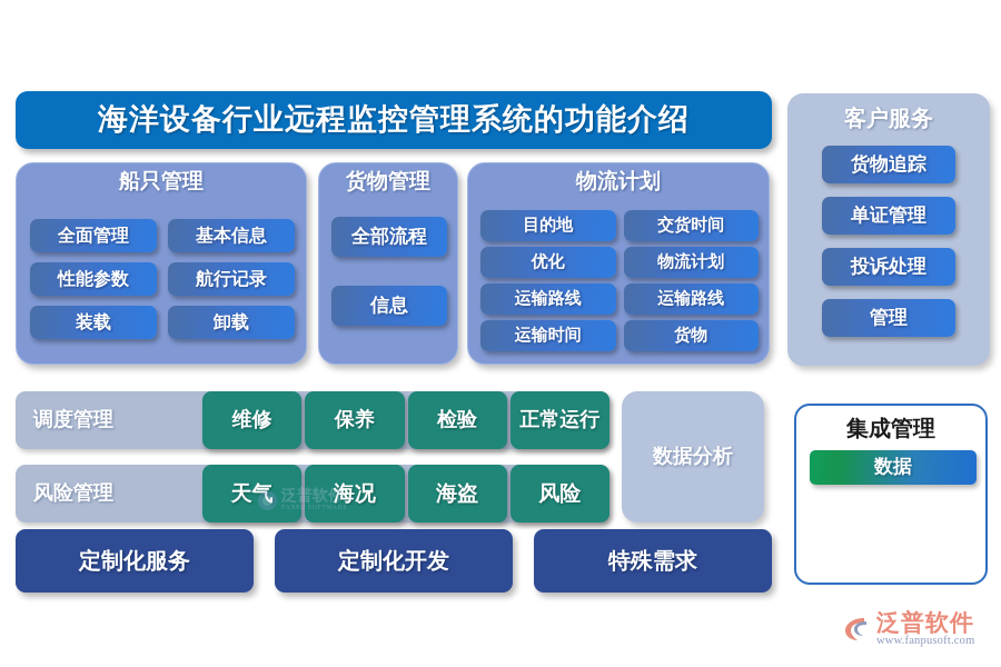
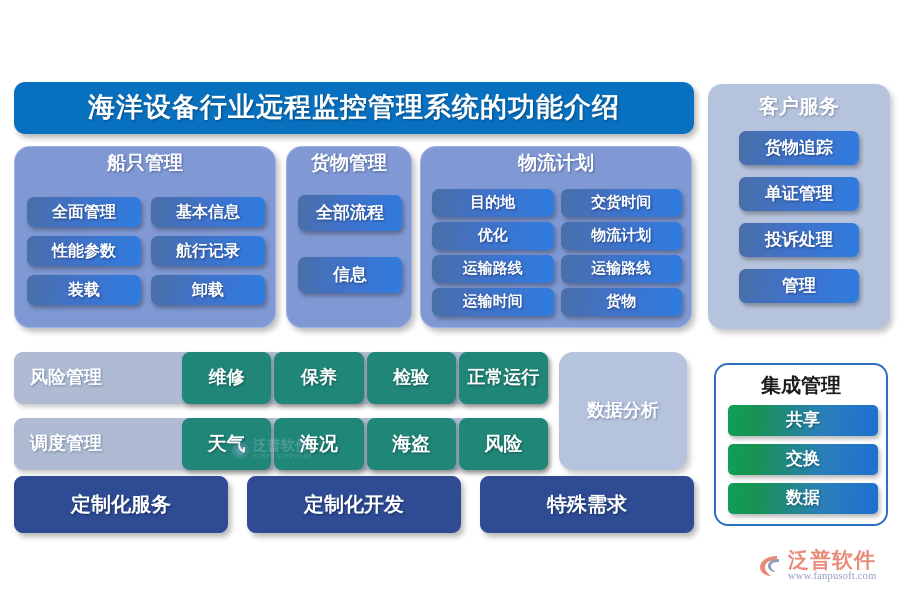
  海洋设备行业远程监控管理系统的功能介绍
  船只管理
  全面管理
  基本信息
  性能参数
  航行记录
  装载
  卸载
  货物管理
  全部流程
  信息
  物流计划
  目的地
  交货时间
  优化
  物流计划
  运输路线
  运输路线
  运输时间
  货物
  客户服务
  货物追踪
  单证管理
  投诉处理
  管理
- 调度管理
+ 风险管理
  维修
  保养
  检验
  正常运行
- 风险管理
+ 调度管理
  天气
  海况
  海盗
  风险
  数据分析
  定制化服务
  定制化开发
  特殊需求
  集成管理
+ 共享
+ 交换
  数据
  泛普软件
  泛普软件
  www.fanpusoft.com
